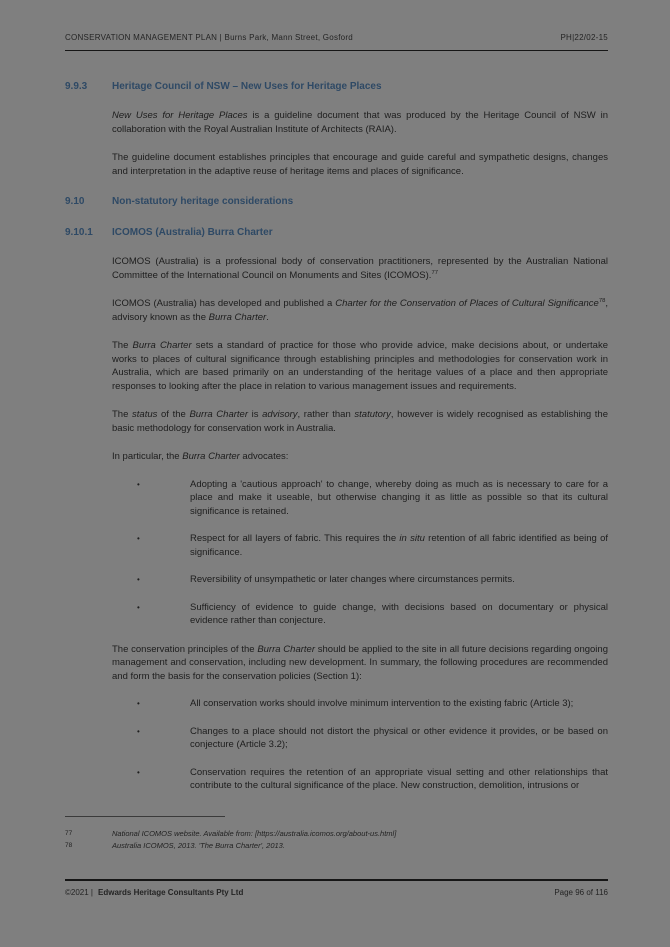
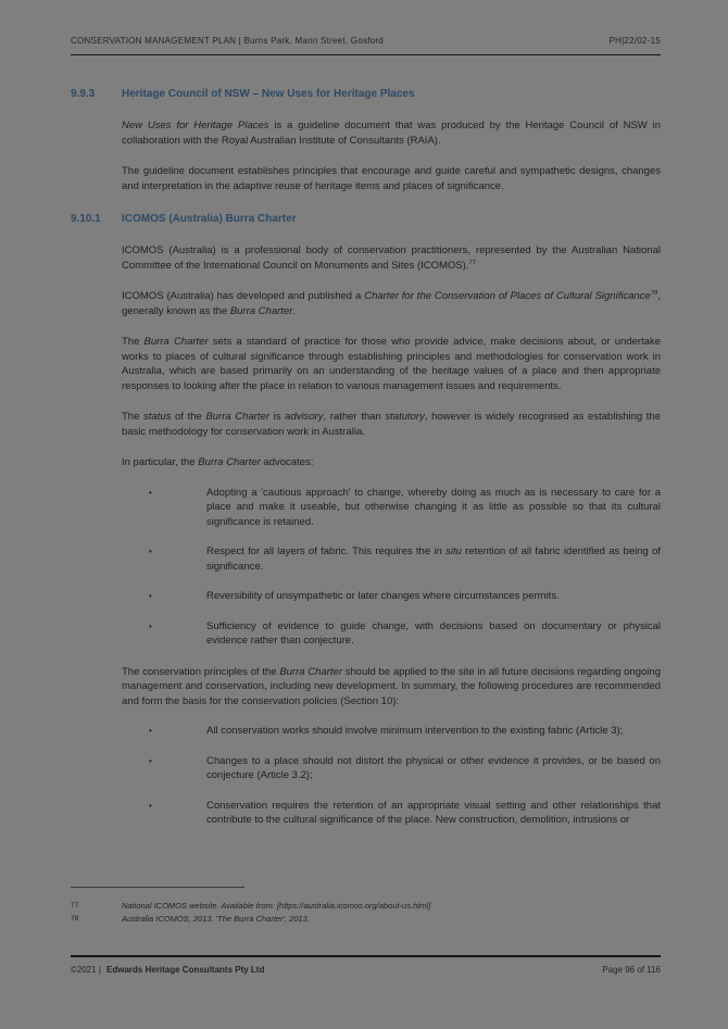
  CONSERVATION MANAGEMENT PLAN | Burns Park, Mann Street, Gosford
  PH|22/02-15
  9.9.3
  Heritage Council of NSW – New Uses for Heritage Places
- New Uses for Heritage Places is a guideline document that was produced by the Heritage Council of NSW in collaboration with the Royal Australian Institute of Architects (RAIA).
+ New Uses for Heritage Places is a guideline document that was produced by the Heritage Council of NSW in collaboration with the Royal Australian Institute of Consultants (RAIA).
  The guideline document establishes principles that encourage and guide careful and sympathetic designs, changes and interpretation in the adaptive reuse of heritage items and places of significance.
- 9.10
- Non-statutory heritage considerations
  9.10.1
  ICOMOS (Australia) Burra Charter
  ICOMOS (Australia) is a professional body of conservation practitioners, represented by the Australian National Committee of the International Council on Monuments and Sites (ICOMOS).
- ICOMOS (Australia) has developed and published a Charter for the Conservation of Places of Cultural Significance , advisory known as the Burra Charter.
+ ICOMOS (Australia) has developed and published a Charter for the Conservation of Places of Cultural Significance , generally known as the Burra Charter.
  The Burra Charter sets a standard of practice for those who provide advice, make decisions about, or undertake works to places of cultural significance through establishing principles and methodologies for conservation work in Australia, which are based primarily on an understanding of the heritage values of a place and then appropriate responses to looking after the place in relation to various management issues and requirements.
  The status of the Burra Charter is advisory, rather than statutory, however is widely recognised as establishing the basic methodology for conservation work in Australia.
  In particular, the Burra Charter advocates:
  •
  Adopting a 'cautious approach' to change, whereby doing as much as is necessary to care for a place and make it useable, but otherwise changing it as little as possible so that its cultural significance is retained.
  •
  Respect for all layers of fabric. This requires the in situ retention of all fabric identified as being of significance.
  •
  Reversibility of unsympathetic or later changes where circumstances permits.
  •
  Sufficiency of evidence to guide change, with decisions based on documentary or physical evidence rather than conjecture.
- The conservation principles of the Burra Charter should be applied to the site in all future decisions regarding ongoing management and conservation, including new development. In summary, the following procedures are recommended and form the basis for the conservation policies (Section 1):
+ The conservation principles of the Burra Charter should be applied to the site in all future decisions regarding ongoing management and conservation, including new development. In summary, the following procedures are recommended and form the basis for the conservation policies (Section 10):
  •
  All conservation works should involve minimum intervention to the existing fabric (Article 3);
  •
  Changes to a place should not distort the physical or other evidence it provides, or be based on conjecture (Article 3.2);
  •
  Conservation requires the retention of an appropriate visual setting and other relationships that contribute to the cultural significance of the place. New construction, demolition, intrusions or
  National ICOMOS website. Available from: [https://australia.icomos.org/about-us.html]
  Australia ICOMOS, 2013. 'The Burra Charter', 2013.
  ©2021 | Edwards Heritage Consultants Pty Ltd
  Page 96 of 116
